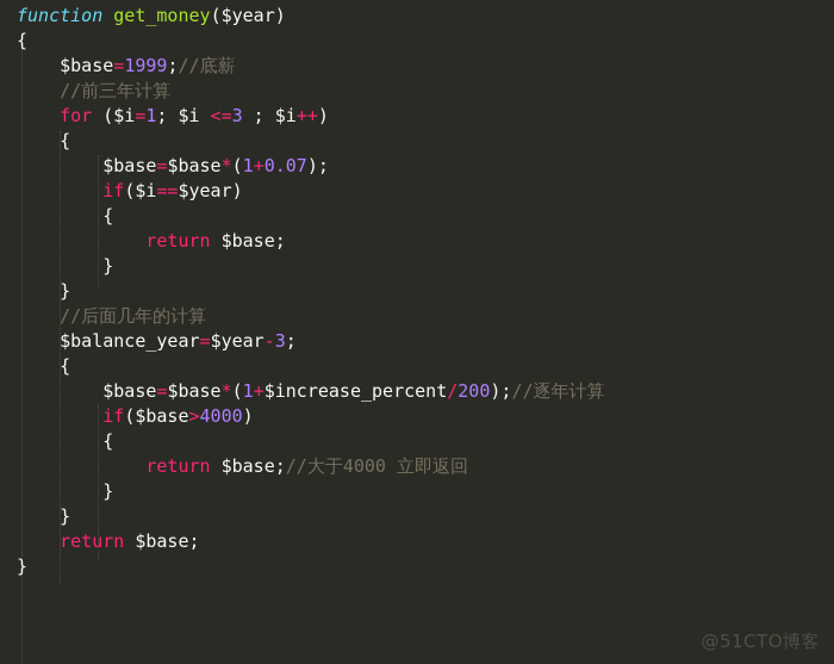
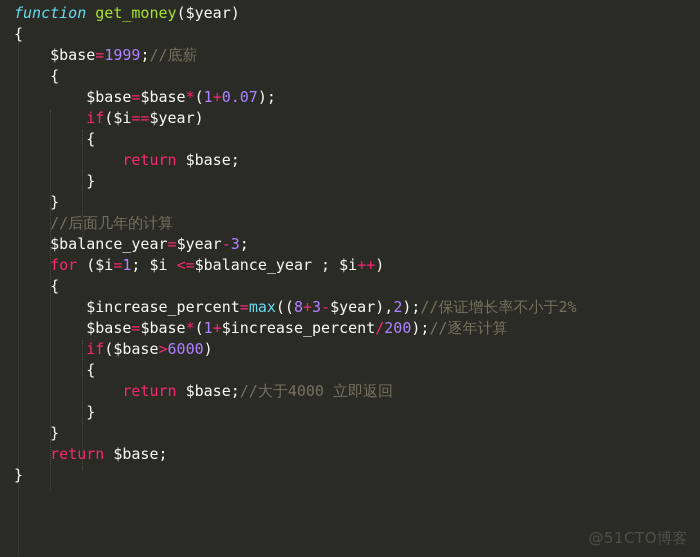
  function get_money($year)
  {
  $base=1999;//底薪
- //前三年计算
- for ($i=1; $i <=3 ; $i++)
  {
  $base=$base*(1+0.07);
  if($i==$year)
  {
  return $base;
  }
  }
  //后面几年的计算
  $balance_year=$year-3;
+ for ($i=1; $i <=$balance_year ; $i++)
  {
+ $increase_percent=max((8+3-$year),2);//保证增长率不小于2%
  $base=$base*(1+$increase_percent/200);//逐年计算
- if($base>4000)
+ if($base>6000)
  {
  return $base;//大于4000 立即返回
  }
  }
  return $base;
  }
  @51CTO博客
